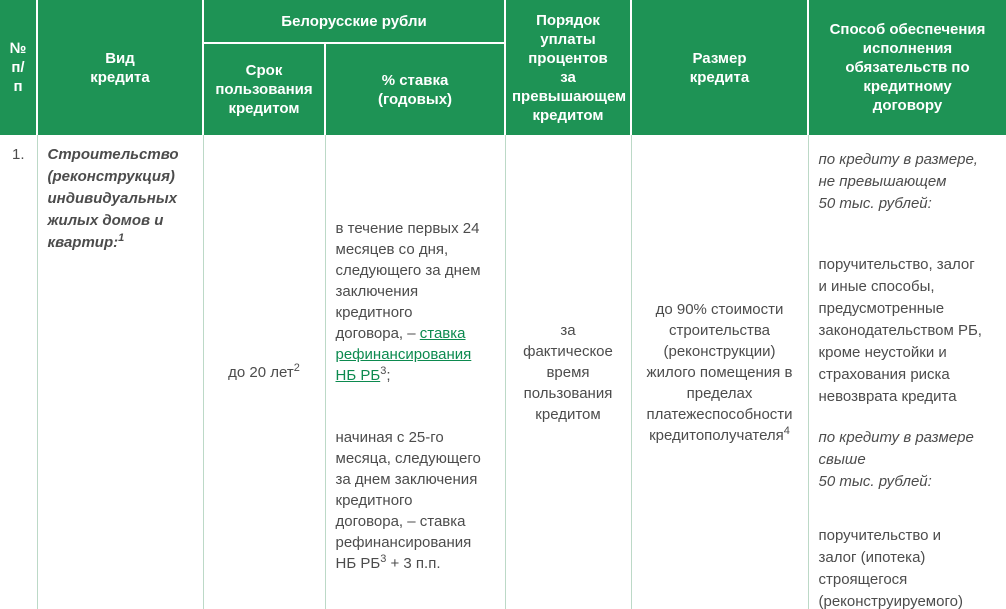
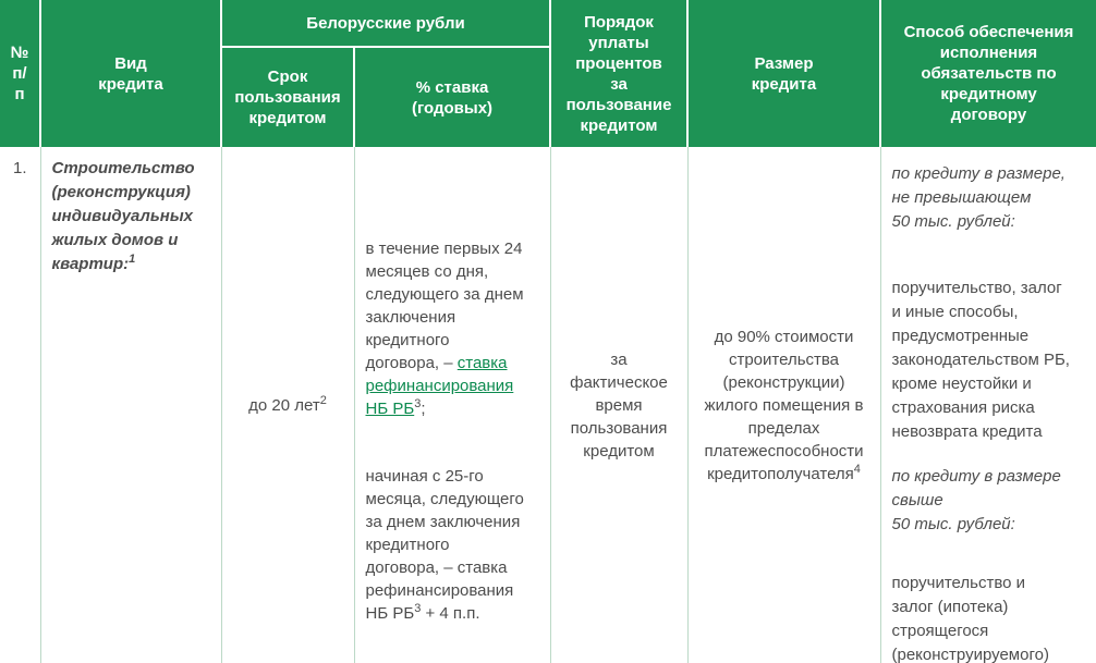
- № п/ п	Вид кредита	Белорусские рубли	Порядок уплаты процентов за превышающем кредитом	Размер кредита	Способ обеспечения исполнения обязательств по кредитному договору
+ № п/ п	Вид кредита	Белорусские рубли	Порядок уплаты процентов за пользование кредитом	Размер кредита	Способ обеспечения исполнения обязательств по кредитному договору
  Срок пользования кредитом	% ставка (годовых)
- 1.	Строительство (реконструкция) индивидуальных жилых домов и квартир:1	до 20 лет2	в течение первых 24 месяцев со дня, следующего за днем заключения кредитного договора, – ставка рефинансирования НБ РБ3; начиная с 25-го месяца, следующего за днем заключения кредитного договора, – ставка рефинансирования НБ РБ3 + 3 п.п.	за фактическое время пользования кредитом	до 90% стоимости строительства (реконструкции) жилого помещения в пределах платежеспособности кредитополучателя4	по кредиту в размере, не превышающем 50 тыс. рублей: поручительство, залог и иные способы, предусмотренные законодательством РБ, кроме неустойки и страхования риска невозврата кредита по кредиту в размере свыше 50 тыс. рублей: поручительство и залог (ипотека) строящегося (реконструируемого)
+ 1.	Строительство (реконструкция) индивидуальных жилых домов и квартир:1	до 20 лет2	в течение первых 24 месяцев со дня, следующего за днем заключения кредитного договора, – ставка рефинансирования НБ РБ3; начиная с 25-го месяца, следующего за днем заключения кредитного договора, – ставка рефинансирования НБ РБ3 + 4 п.п.	за фактическое время пользования кредитом	до 90% стоимости строительства (реконструкции) жилого помещения в пределах платежеспособности кредитополучателя4	по кредиту в размере, не превышающем 50 тыс. рублей: поручительство, залог и иные способы, предусмотренные законодательством РБ, кроме неустойки и страхования риска невозврата кредита по кредиту в размере свыше 50 тыс. рублей: поручительство и залог (ипотека) строящегося (реконструируемого)
